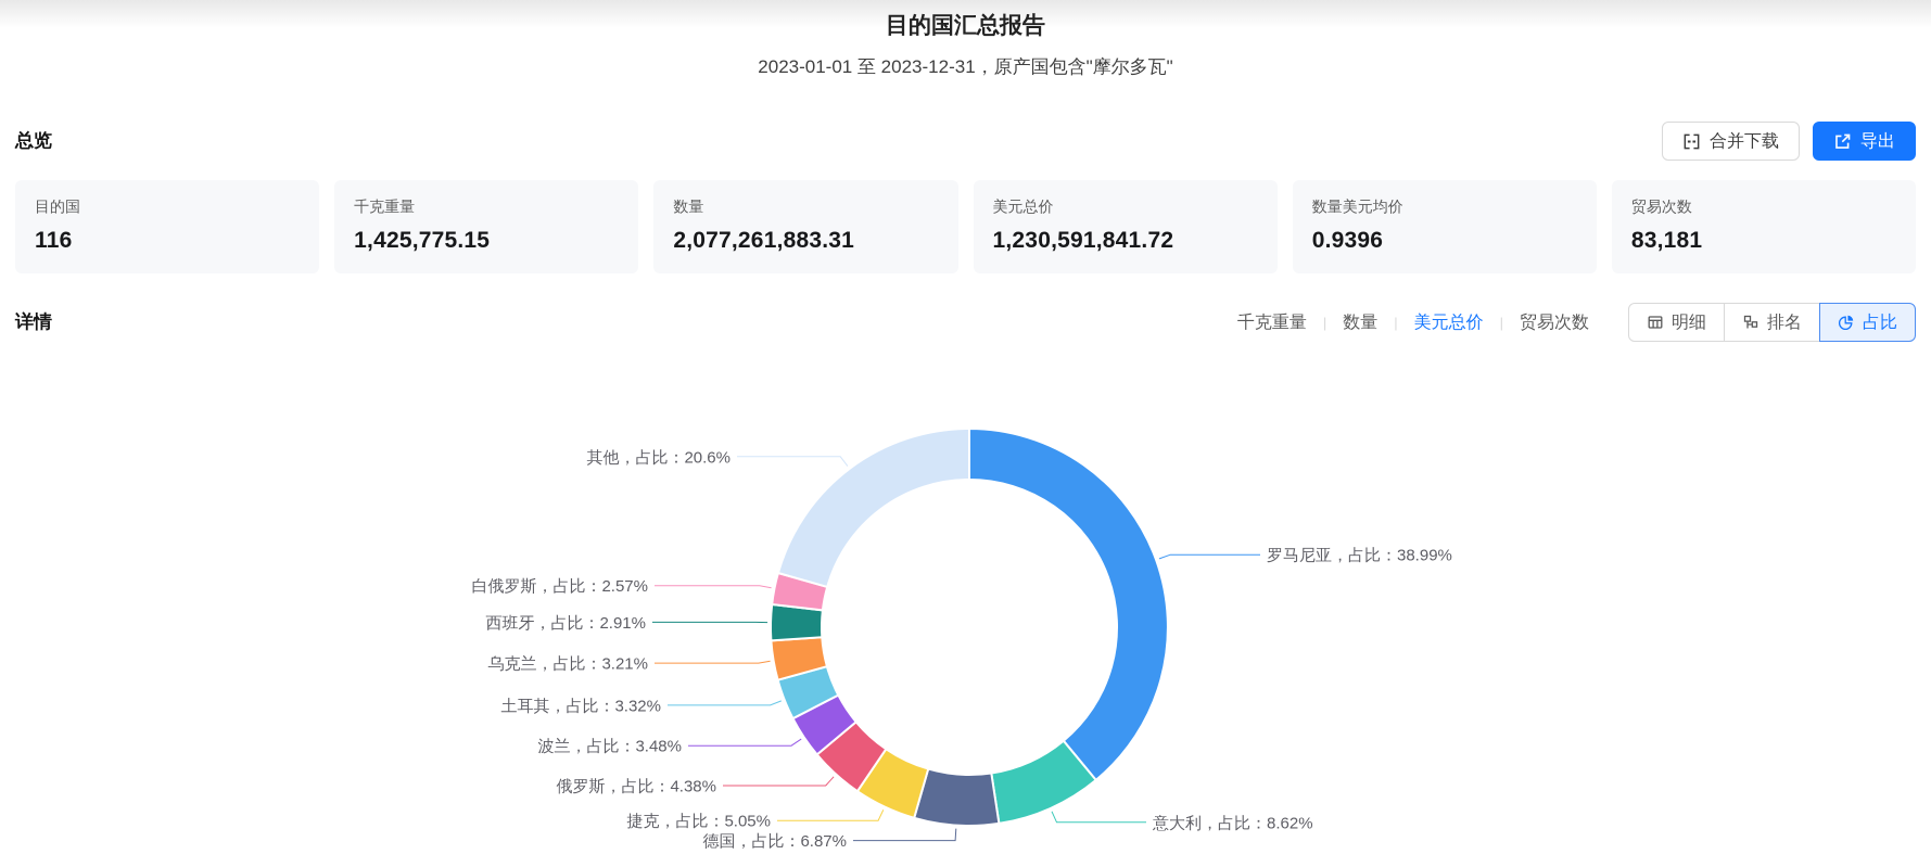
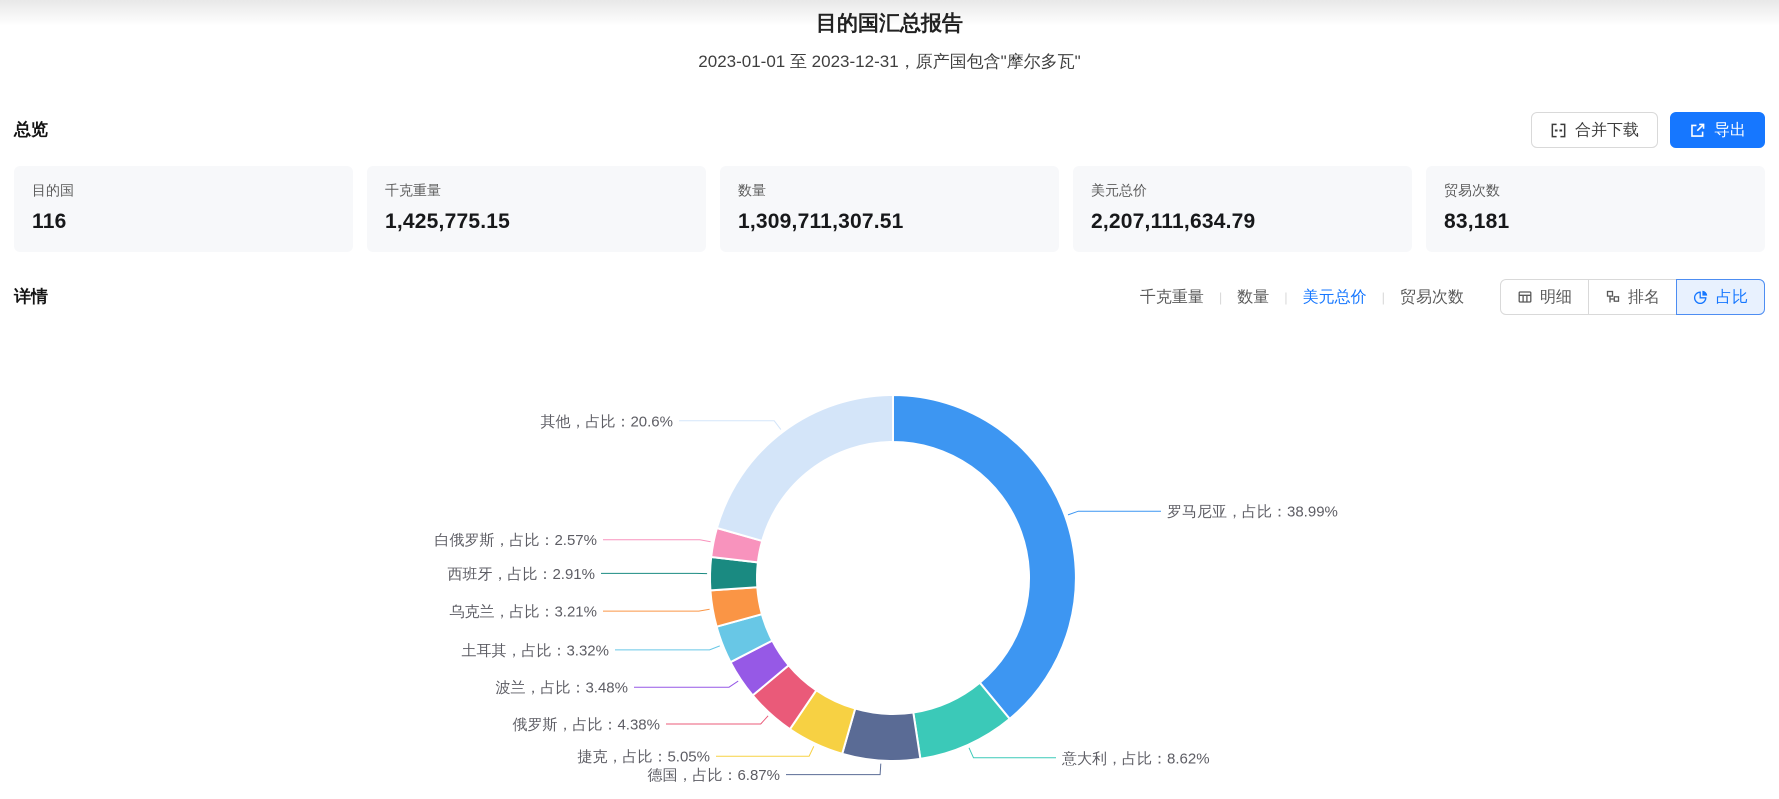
  目的国汇总报告
  2023-01-01 至 2023-12-31，原产国包含"摩尔多瓦"
  总览
  合并下载
  导出
  目的国
  116
  千克重量
  1,425,775.15
  数量
- 2,077,261,883.31
+ 1,309,711,307.51
  美元总价
- 1,230,591,841.72
+ 2,207,111,634.79
- 数量美元均价
- 0.9396
  贸易次数
  83,181
  详情
  千克重量
  |
  数量
  美元总价
  |
  贸易次数
  明细
  排名
  占比
  罗马尼亚，占比：38.99%
  意大利，占比：8.62%
  德国，占比：6.87%
  捷克，占比：5.05%
  俄罗斯，占比：4.38%
  波兰，占比：3.48%
  土耳其，占比：3.32%
  乌克兰，占比：3.21%
  西班牙，占比：2.91%
  白俄罗斯，占比：2.57%
  其他，占比：20.6%
